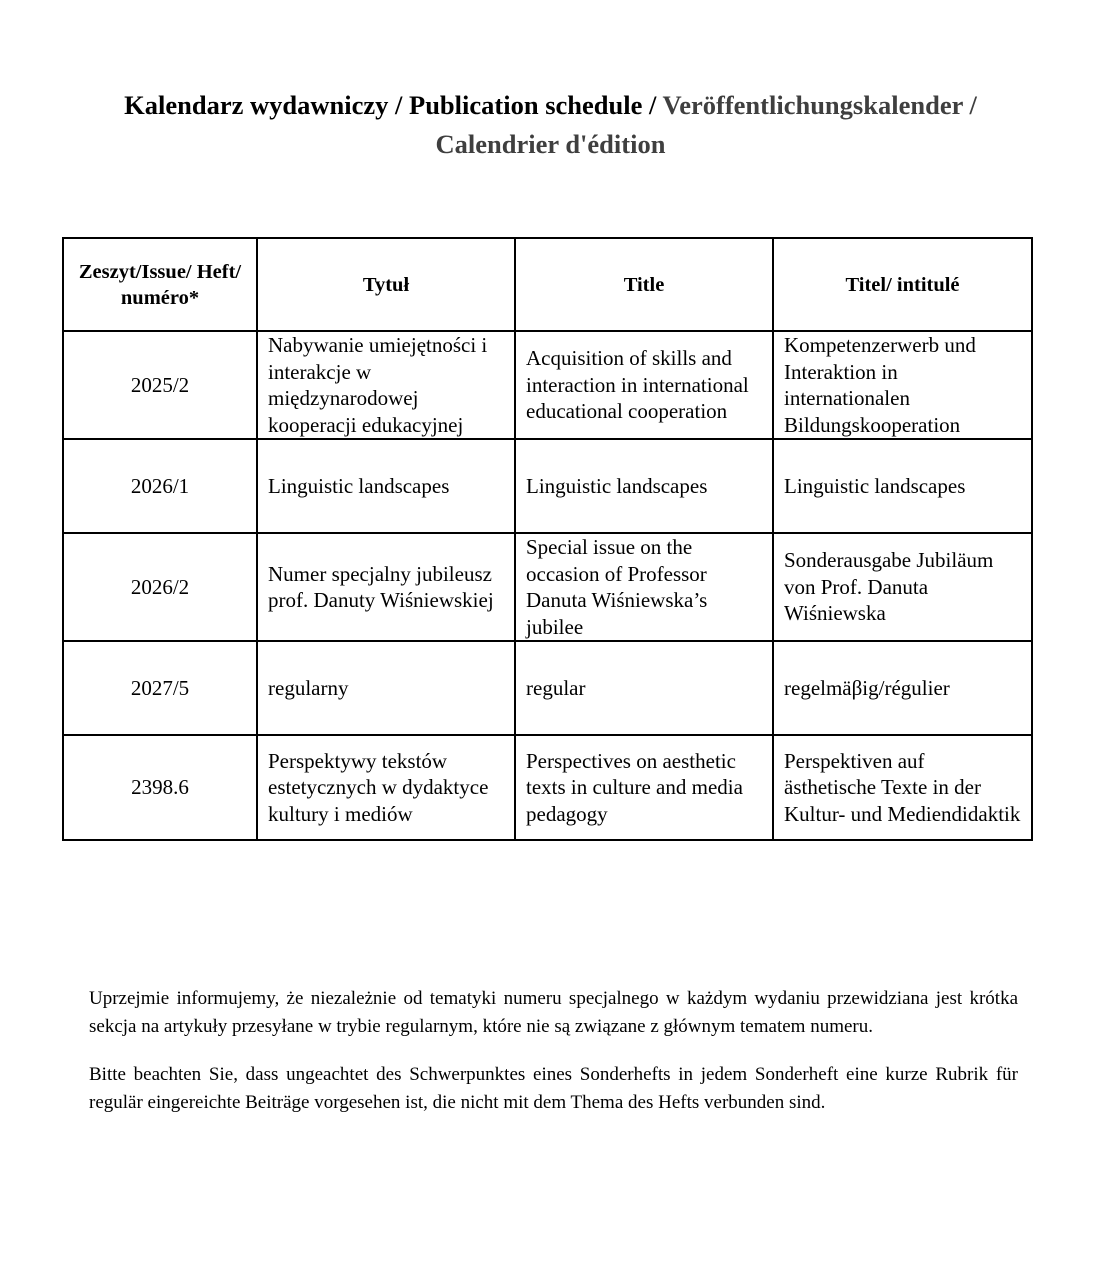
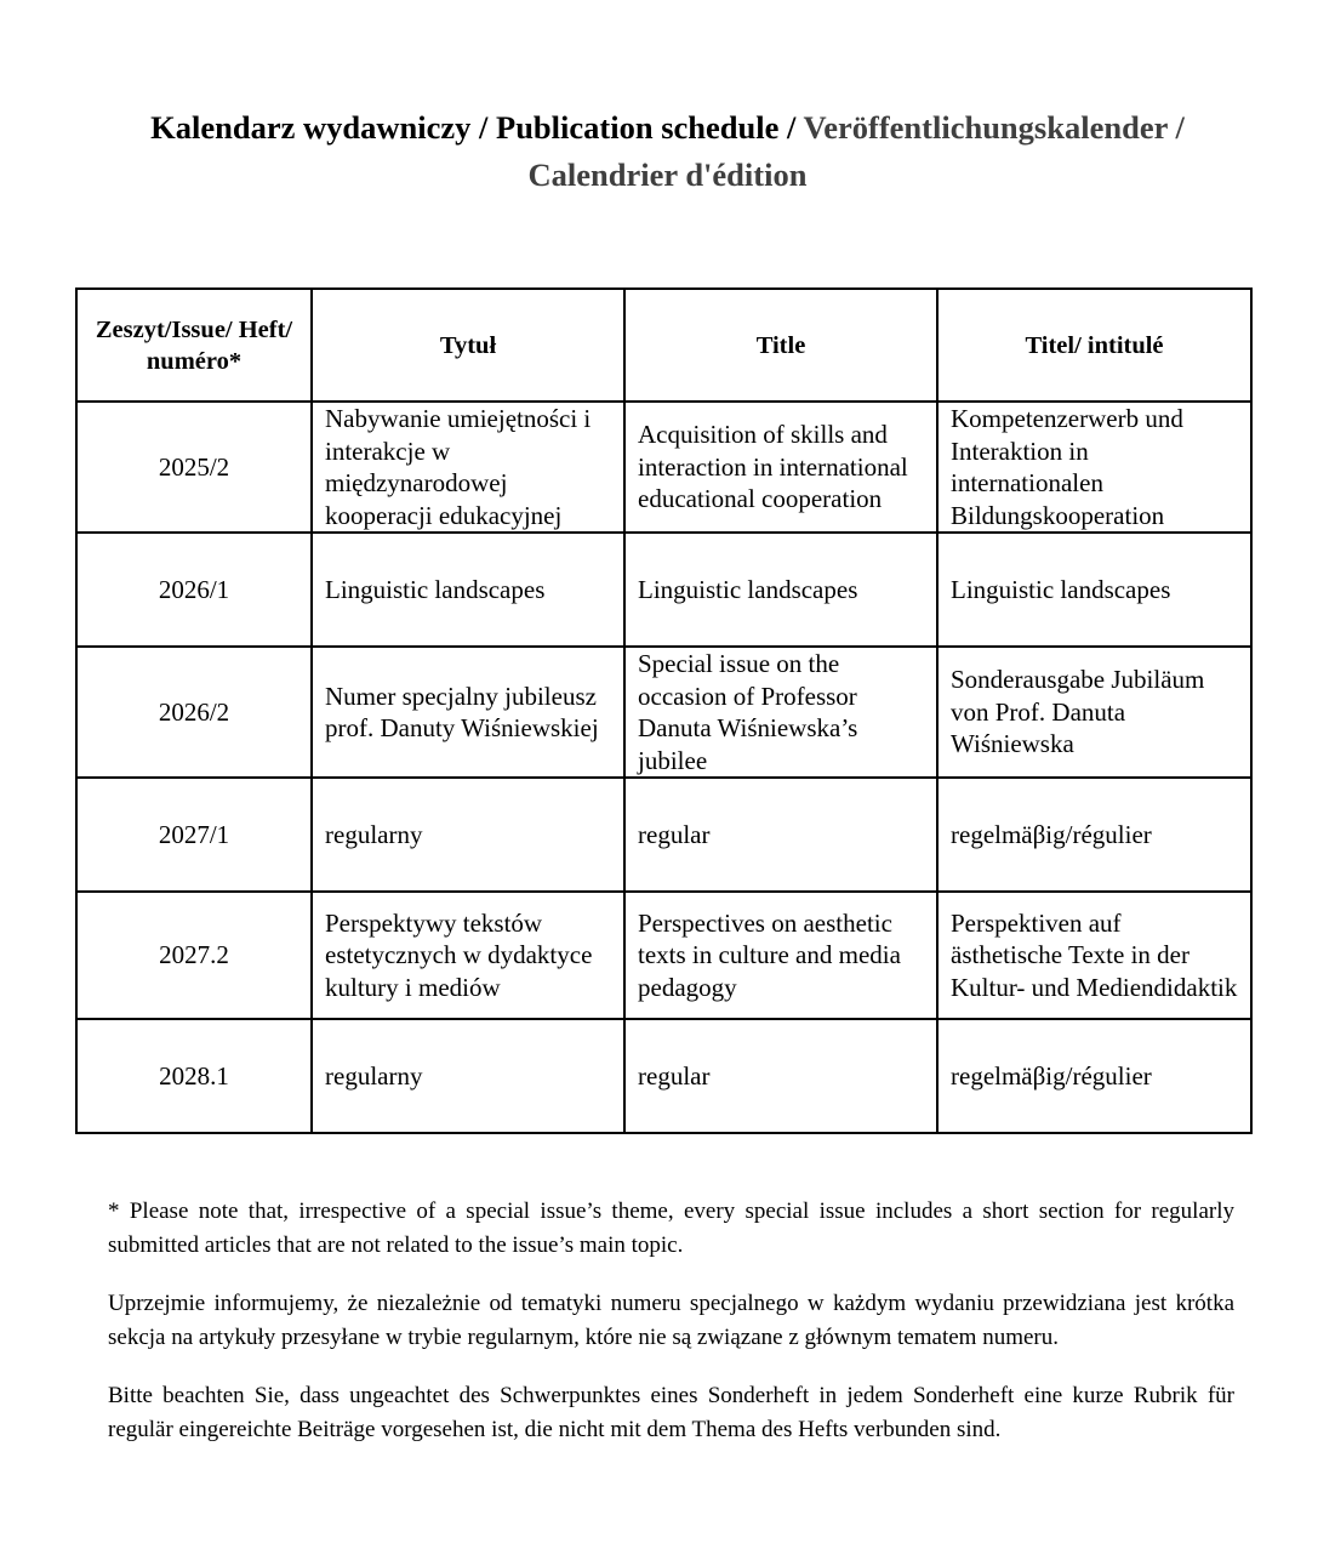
  Kalendarz wydawniczy / Publication schedule / Veröffentlichungskalender /
  Calendrier d'édition
  Zeszyt/Issue/ Heft/ numéro*	Tytuł	Title	Titel/ intitulé
  2025/2	Nabywanie umiejętności i interakcje w międzynarodowej kooperacji edukacyjnej	Acquisition of skills and interaction in international educational cooperation	Kompetenzerwerb und Interaktion in internationalen Bildungskooperation
  2026/1	Linguistic landscapes	Linguistic landscapes	Linguistic landscapes
  2026/2	Numer specjalny jubileusz prof. Danuty Wiśniewskiej	Special issue on the occasion of Professor Danuta Wiśniewska’s jubilee	Sonderausgabe Jubiläum von Prof. Danuta Wiśniewska
- 2027/5	regularny	regular	regelmäβig/régulier
+ 2027/1	regularny	regular	regelmäβig/régulier
- 2398.6	Perspektywy tekstów estetycznych w dydaktyce kultury i mediów	Perspectives on aesthetic texts in culture and media pedagogy	Perspektiven auf ästhetische Texte in der Kultur- und Mediendidaktik
+ 2027.2	Perspektywy tekstów estetycznych w dydaktyce kultury i mediów	Perspectives on aesthetic texts in culture and media pedagogy	Perspektiven auf ästhetische Texte in der Kultur- und Mediendidaktik
+ 2028.1	regularny	regular	regelmäβig/régulier
+ * Please note that, irrespective of a special issue’s theme, every special issue includes a short section for regularly submitted articles that are not related to the issue’s main topic.
  Uprzejmie informujemy, że niezależnie od tematyki numeru specjalnego w każdym wydaniu przewidziana jest krótka sekcja na artykuły przesyłane w trybie regularnym, które nie są związane z głównym tematem numeru.
- Bitte beachten Sie, dass ungeachtet des Schwerpunktes eines Sonderhefts in jedem Sonderheft eine kurze Rubrik für regulär eingereichte Beiträge vorgesehen ist, die nicht mit dem Thema des Hefts verbunden sind.
+ Bitte beachten Sie, dass ungeachtet des Schwerpunktes eines Sonderheft in jedem Sonderheft eine kurze Rubrik für regulär eingereichte Beiträge vorgesehen ist, die nicht mit dem Thema des Hefts verbunden sind.
